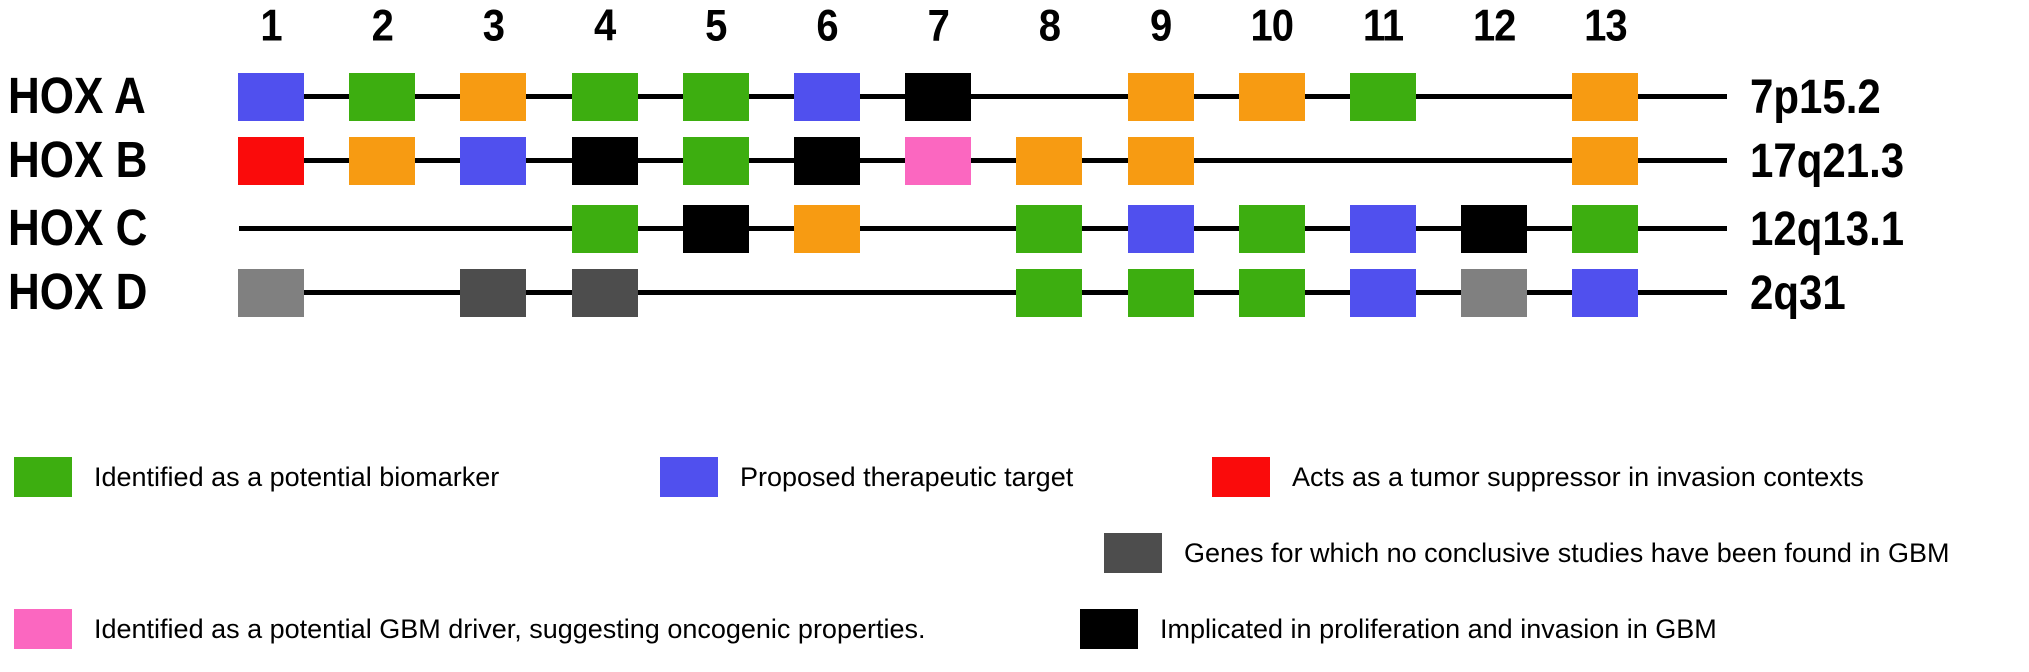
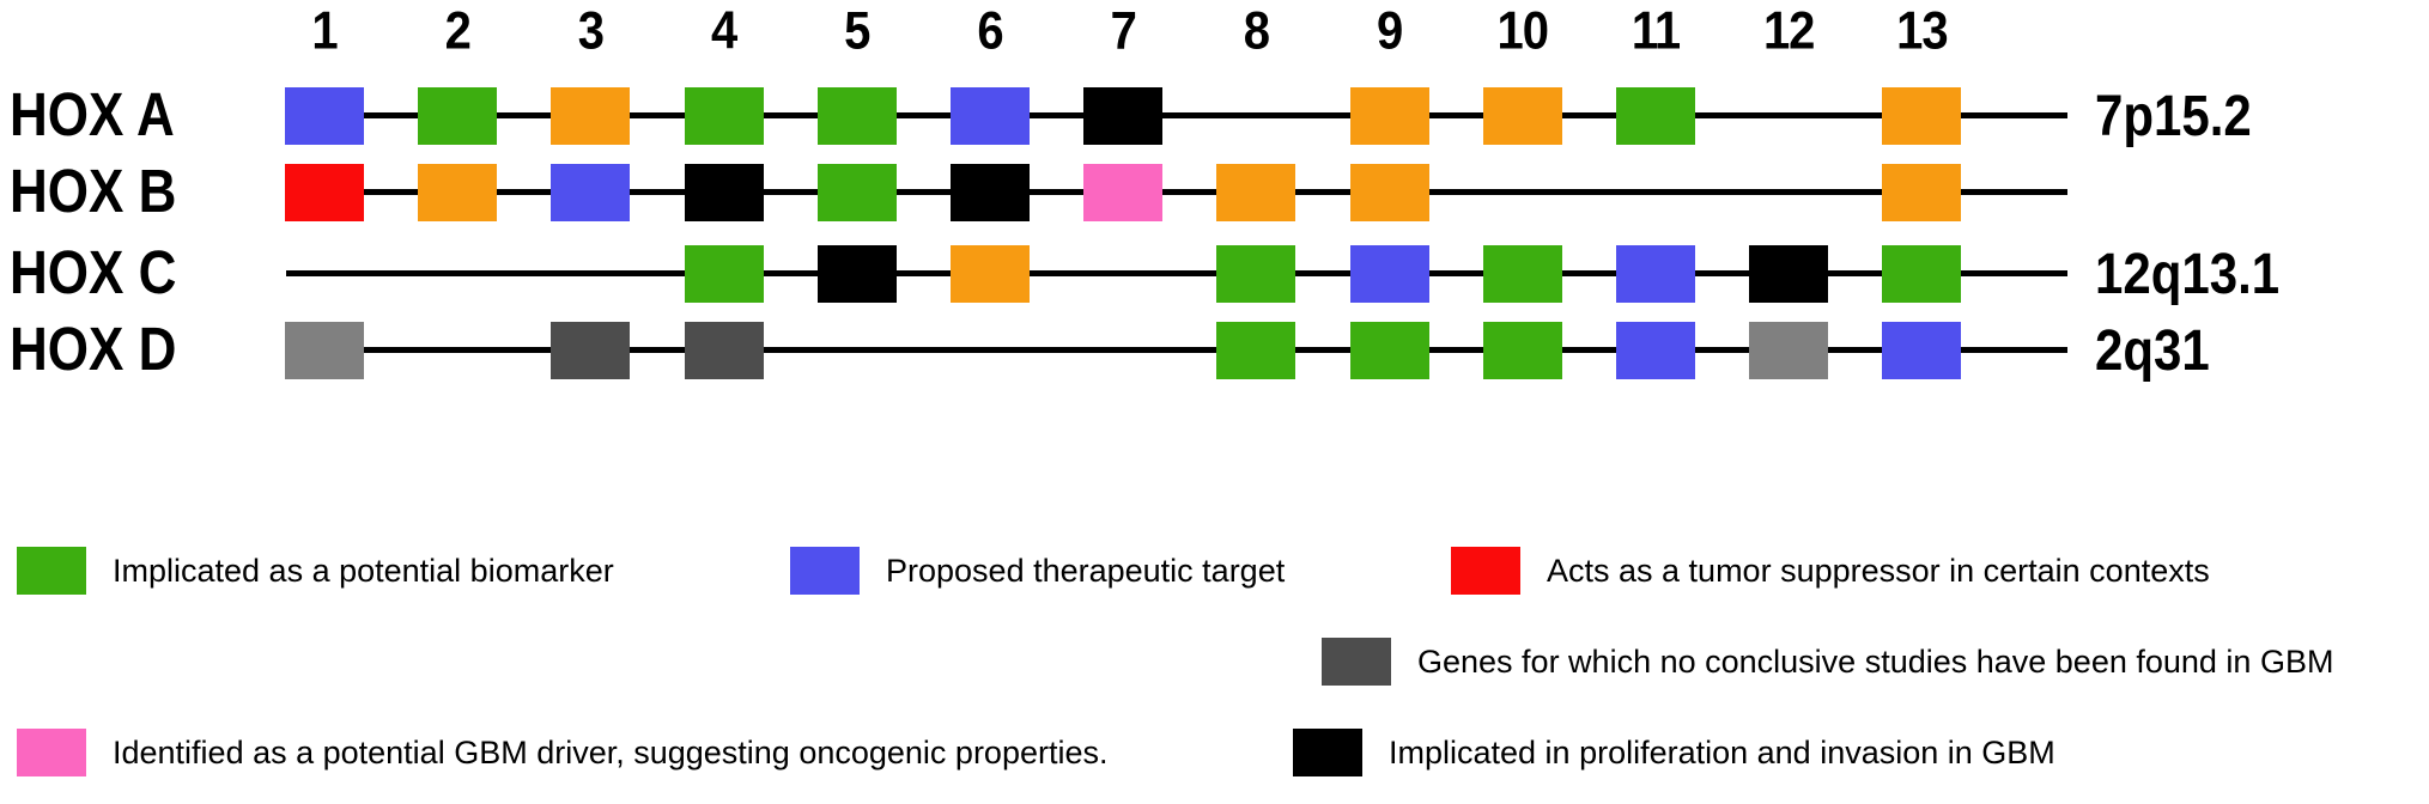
  1
  2
  3
  4
  5
  6
  7
  8
  9
  10
  11
  12
  13
  HOX A
  7p15.2
  HOX B
- 17q21.3
  HOX C
  12q13.1
  HOX D
  2q31
- Identified as a potential biomarker
+ Implicated as a potential biomarker
  Proposed therapeutic target
- Acts as a tumor suppressor in invasion contexts
+ Acts as a tumor suppressor in certain contexts
  Genes for which no conclusive studies have been found in GBM
  Identified as a potential GBM driver, suggesting oncogenic properties.
  Implicated in proliferation and invasion in GBM
